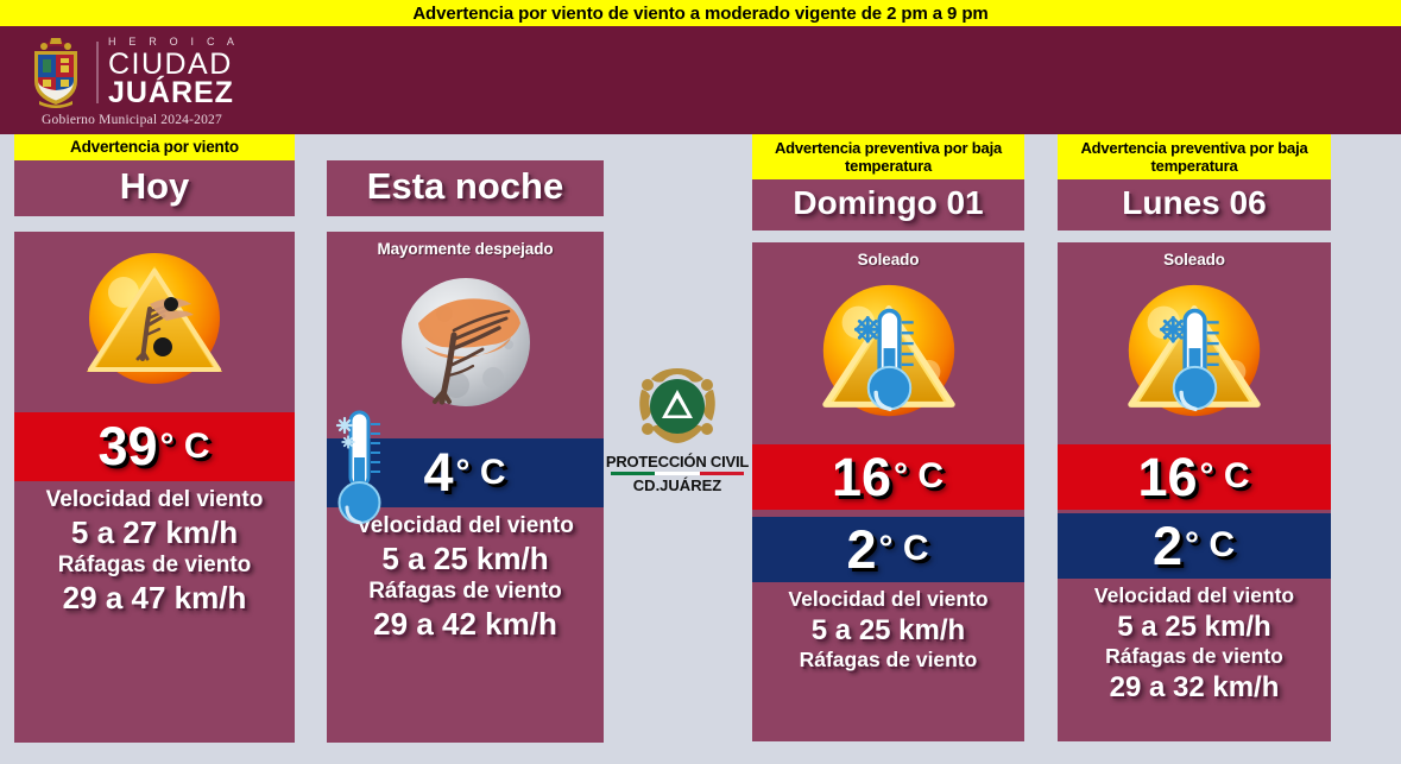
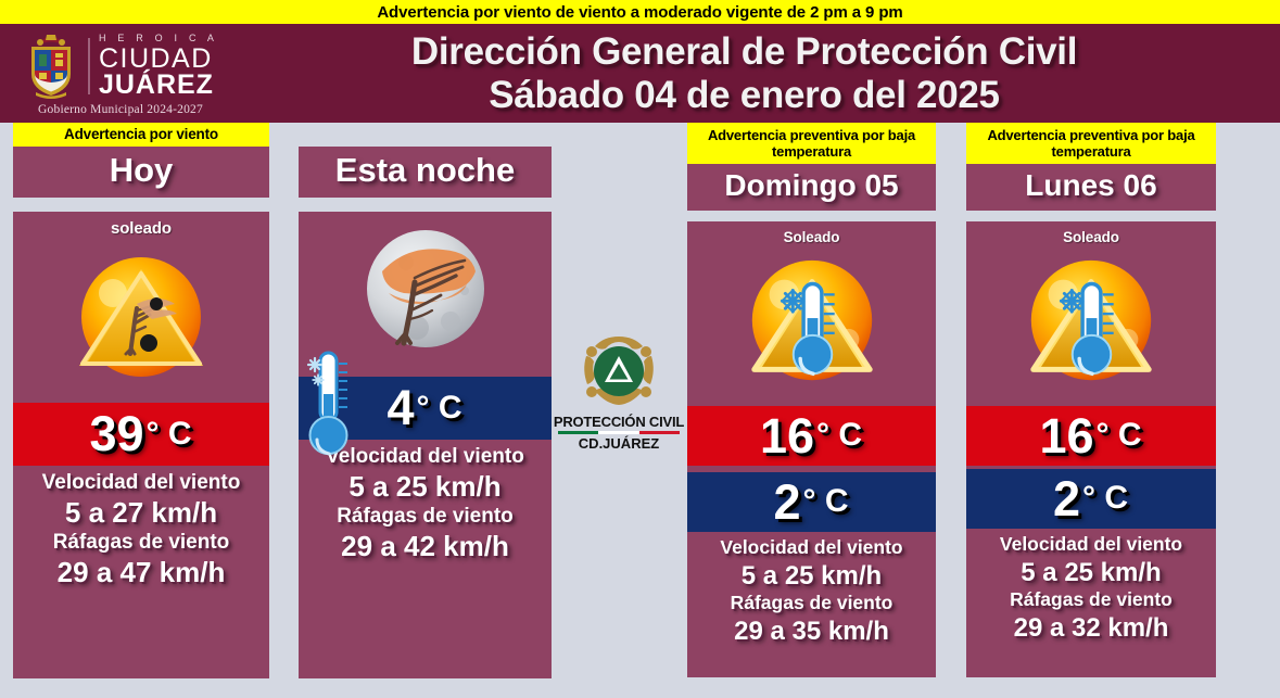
  Advertencia por viento de viento a moderado vigente de 2 pm a 9 pm
  H E R O I C A
  CIUDAD
  JUÁREZ
  Gobierno Municipal 2024-2027
+ Dirección General de Protección Civil
+ Sábado 04 de enero del 2025
  Advertencia por viento
  Hoy
+ soleado
  39
  ° C
  Velocidad del viento
  5 a 27 km/h
  Ráfagas de viento
  29 a 47 km/h
  Esta noche
- Mayormente despejado
  4
  ° C
  Velocidad del viento
  5 a 25 km/h
  Ráfagas de viento
  29 a 42 km/h
  Advertencia preventiva por baja temperatura
- Domingo 01
+ Domingo 05
  Soleado
  16
  ° C
  2
  ° C
  Velocidad del viento
  5 a 25 km/h
  Ráfagas de viento
+ 29 a 35 km/h
  Advertencia preventiva por baja temperatura
  Lunes 06
  Soleado
  16
  ° C
  2
  ° C
  Velocidad del viento
  5 a 25 km/h
  Ráfagas de viento
  29 a 32 km/h
  PROTECCIÓN CIVIL
  CD.JUÁREZ
